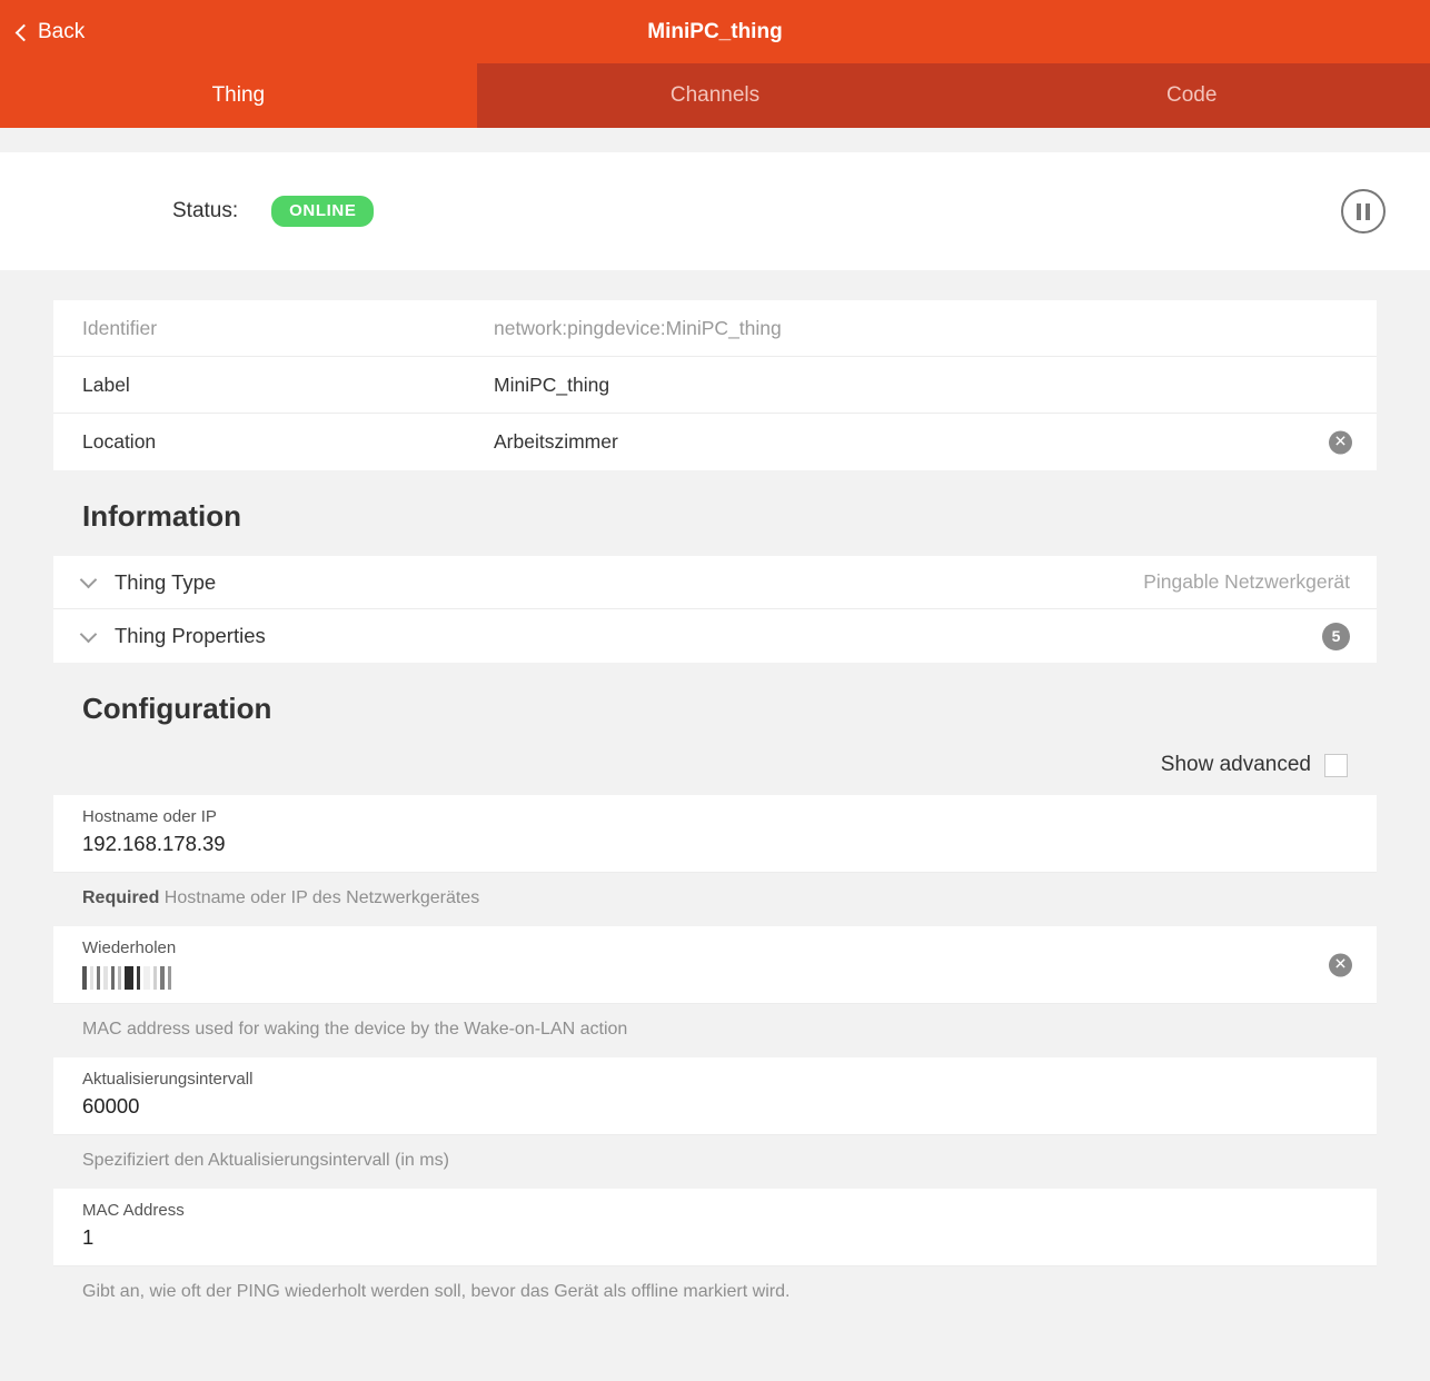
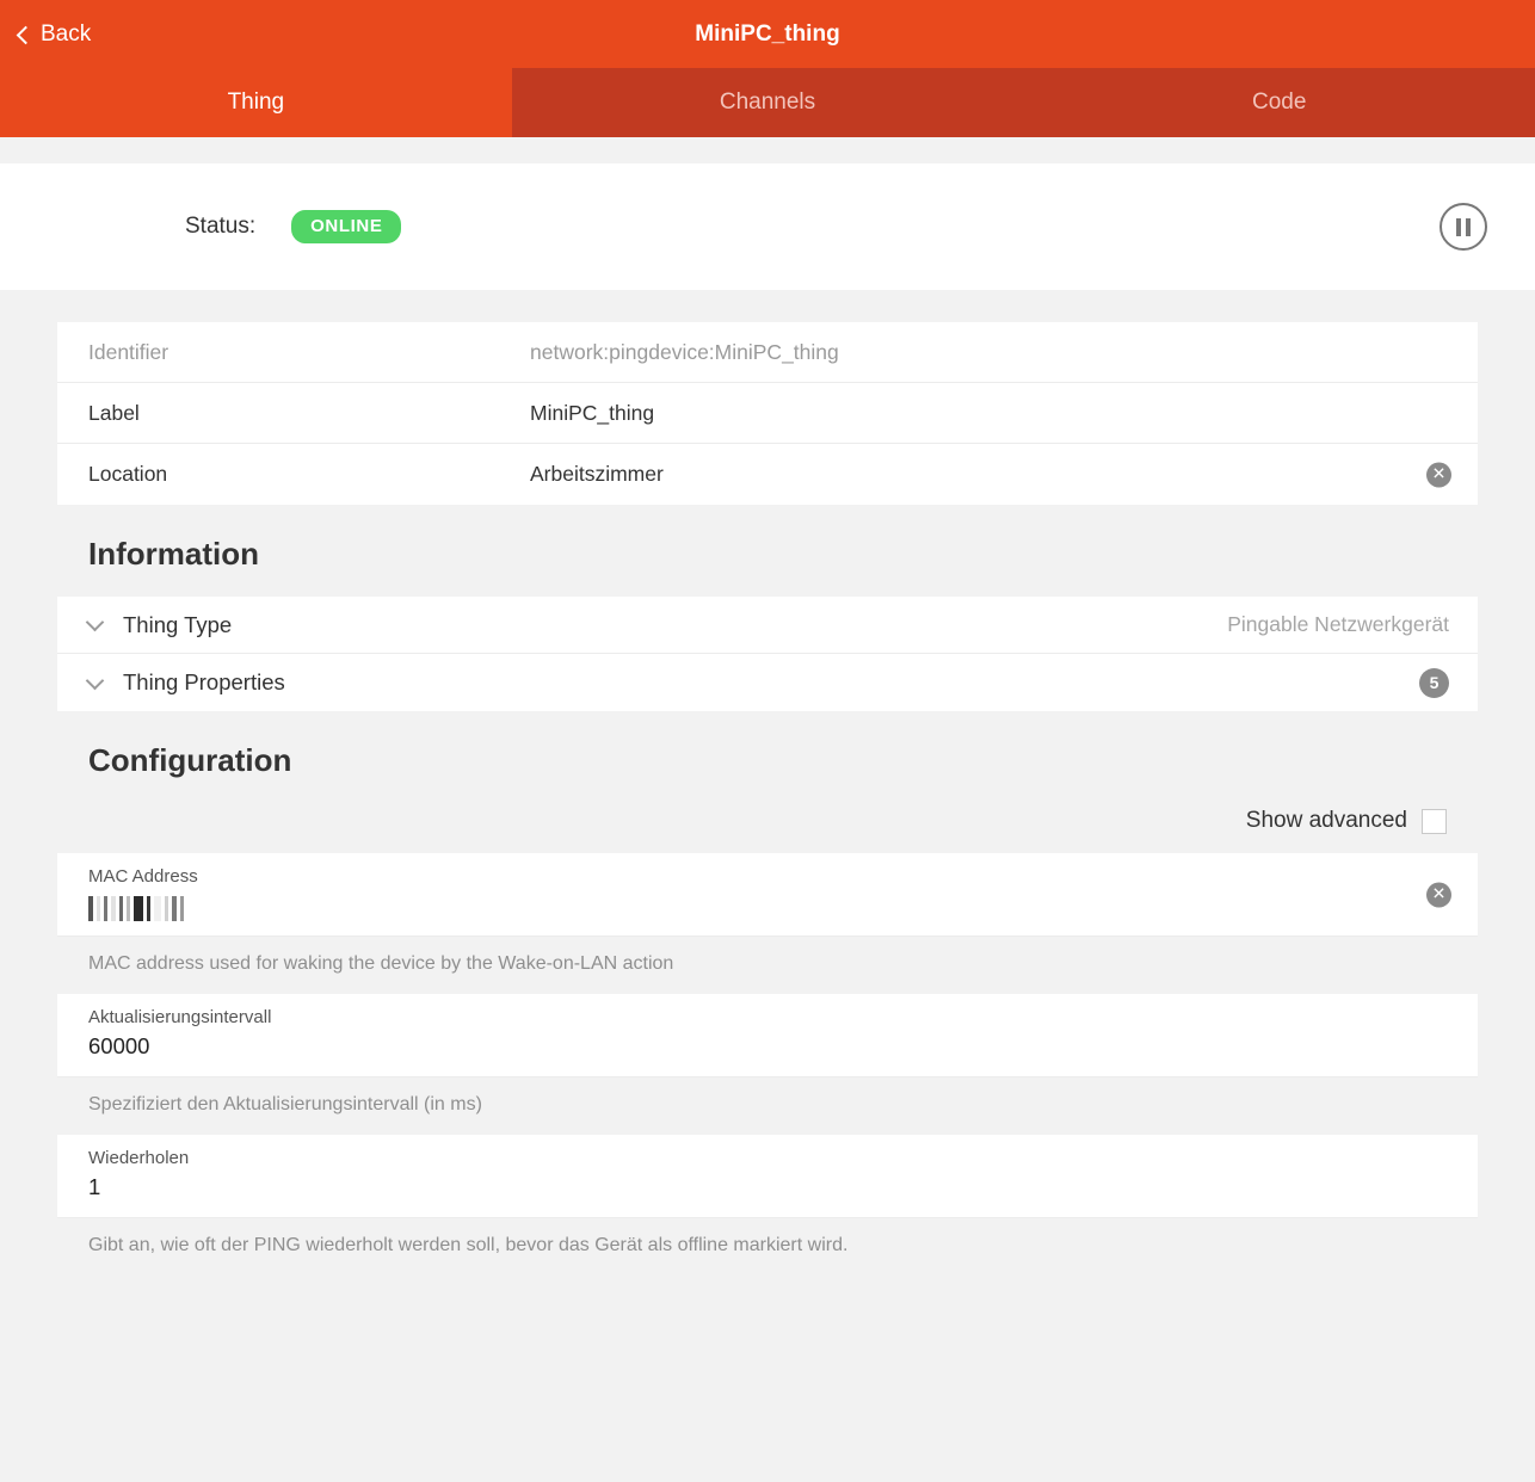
  Back
  MiniPC_thing
  Thing
  Channels
  Code
  Status:
  ONLINE
  Identifier
  network:pingdevice:MiniPC_thing
  Label
  MiniPC_thing
  Location
  Arbeitszimmer
  ✕
  Information
  Thing Type
  Pingable Netzwerkgerät
  Thing Properties
  5
  Configuration
  Show advanced
- Hostname oder IP
- 192.168.178.39
- Required Hostname oder IP des Netzwerkgerätes
- Wiederholen
+ MAC Address
  ✕
  MAC address used for waking the device by the Wake-on-LAN action
  Aktualisierungsintervall
  60000
  Spezifiziert den Aktualisierungsintervall (in ms)
- MAC Address
+ Wiederholen
  1
  Gibt an, wie oft der PING wiederholt werden soll, bevor das Gerät als offline markiert wird.
